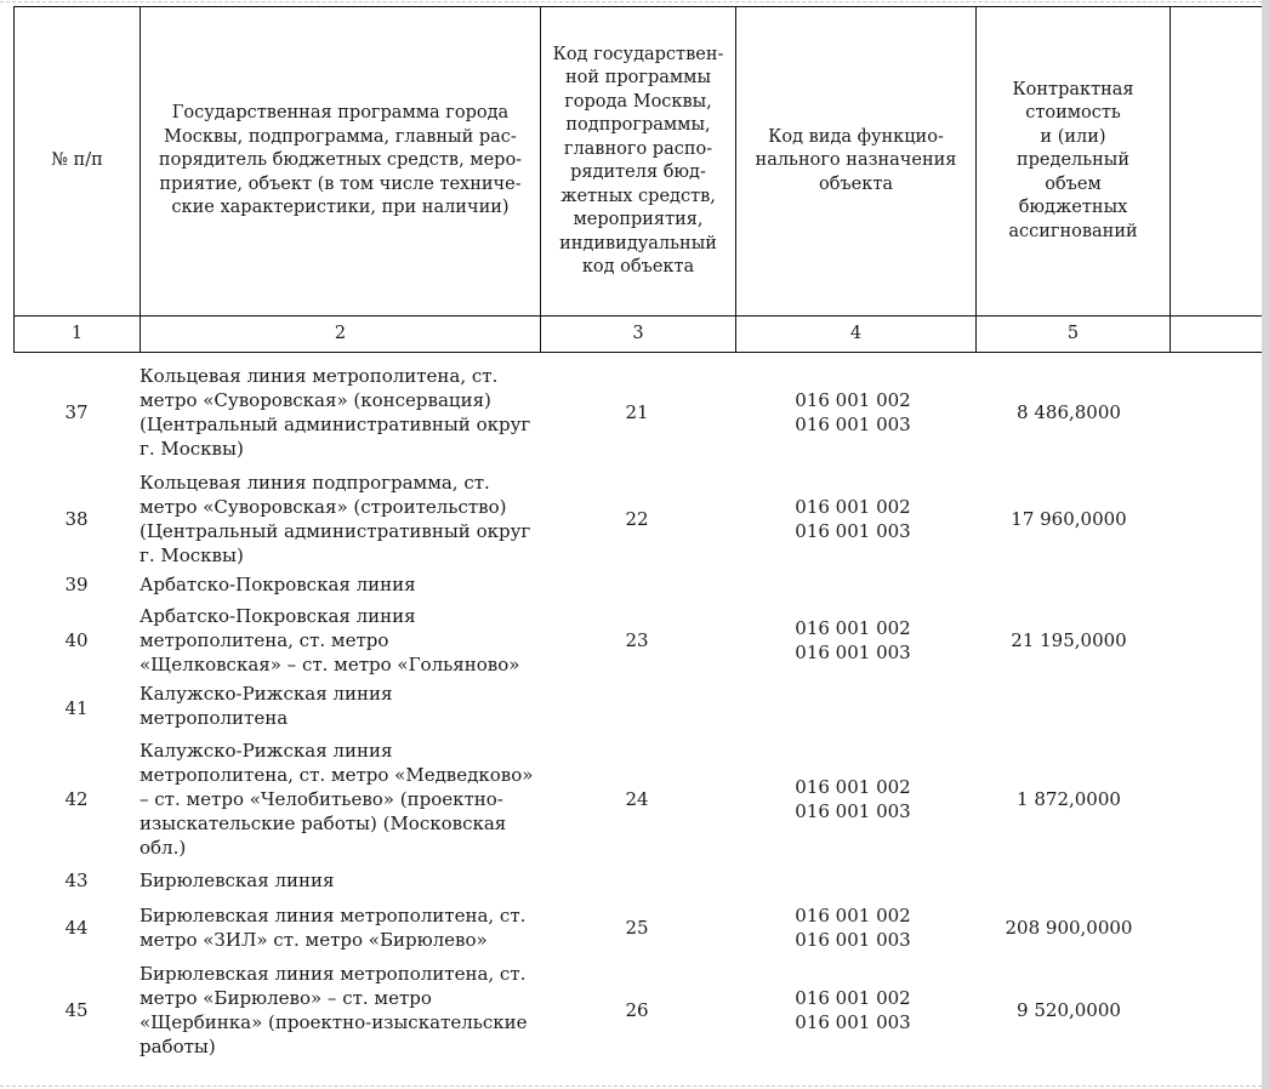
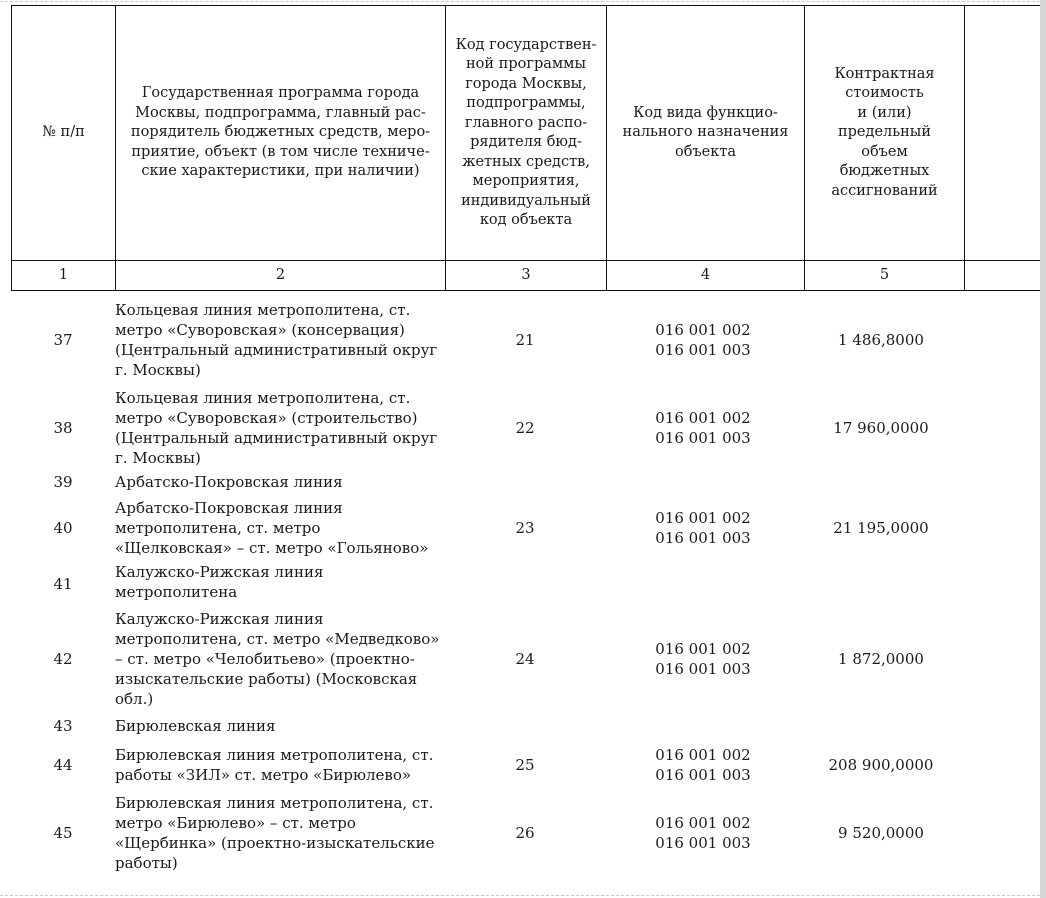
  № п/п	Государственная программа города Москвы, подпрограмма, главный рас- порядитель бюджетных средств, меро- приятие, объект (в том числе техниче- ские характеристики, при наличии)	Код государствен- ной программы города Москвы, подпрограммы, главного распо- рядителя бюд- жетных средств, мероприятия, индивидуальный код объекта	Код вида функцио- нального назначения объекта	Контрактная стоимость и (или) предельный объем бюджетных ассигнований
  1	2	3	4	5
  37
  Кольцевая линия метрополитена, ст. метро «Суворовская» (консервация) (Центральный административный округ г. Москвы)
  21
  016 001 002
  016 001 003
- 8 486,8000
+ 1 486,8000
  38
- Кольцевая линия подпрограмма, ст. метро «Суворовская» (строительство) (Центральный административный округ г. Москвы)
+ Кольцевая линия метрополитена, ст. метро «Суворовская» (строительство) (Центральный административный округ г. Москвы)
  22
  016 001 002
  016 001 003
  17 960,0000
  39
  Арбатско-Покровская линия
  40
  Арбатско-Покровская линия метрополитена, ст. метро «Щелковская» – ст. метро «Гольяново»
  23
  016 001 002
  016 001 003
  21 195,0000
  41
  Калужско-Рижская линия метрополитена
  42
  Калужско-Рижская линия метрополитена, ст. метро «Медведково» – ст. метро «Челобитьево» (проектно-изыскательские работы) (Московская обл.)
  24
  016 001 002
  016 001 003
  1 872,0000
  43
  Бирюлевская линия
  44
- Бирюлевская линия метрополитена, ст. метро «ЗИЛ» ст. метро «Бирюлево»
+ Бирюлевская линия метрополитена, ст. работы «ЗИЛ» ст. метро «Бирюлево»
  25
  016 001 002
  016 001 003
  208 900,0000
  45
  Бирюлевская линия метрополитена, ст. метро «Бирюлево» – ст. метро «Щербинка» (проектно-изыскательские работы)
  26
  016 001 002
  016 001 003
  9 520,0000
